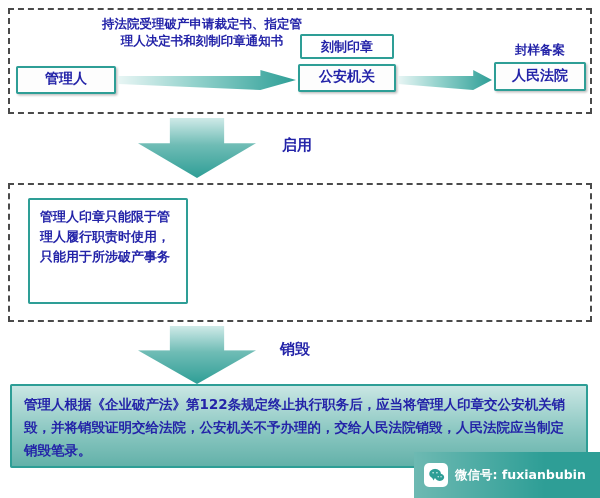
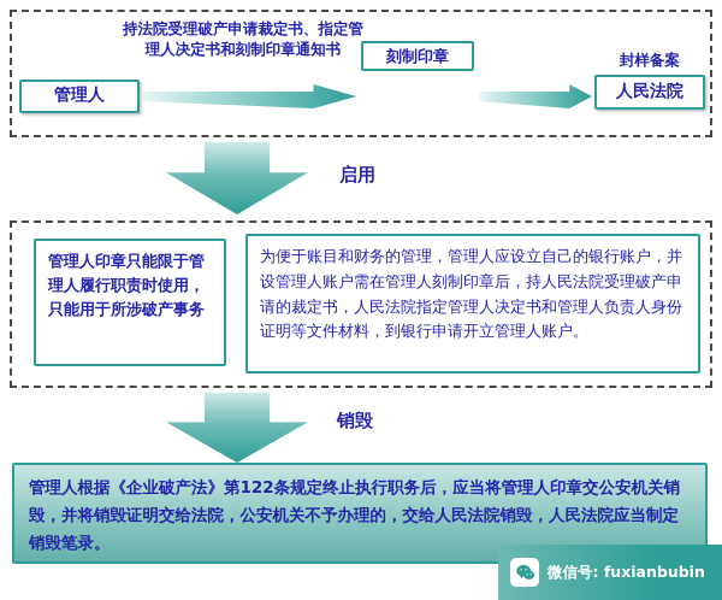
  持法院受理破产申请裁定书、指定管理人决定书和刻制印章通知书
  管理人
  刻制印章
- 公安机关
  封样备案
  人民法院
  启用
  管理人印章只能限于管理人履行职责时使用，只能用于所涉破产事务
+ 为便于账目和财务的管理，管理人应设立自己的银行账户，并设管理人账户需在管理人刻制印章后，持人民法院受理破产申请的裁定书，人民法院指定管理人决定书和管理人负责人身份证明等文件材料，到银行申请开立管理人账户。
  销毁
  管理人根据《企业破产法》第122条规定终止执行职务后，应当将管理人印章交公安机关销毁，并将销毁证明交给法院，公安机关不予办理的，交给人民法院销毁，人民法院应当制定销毁笔录。
  微信号: fuxianbubin
